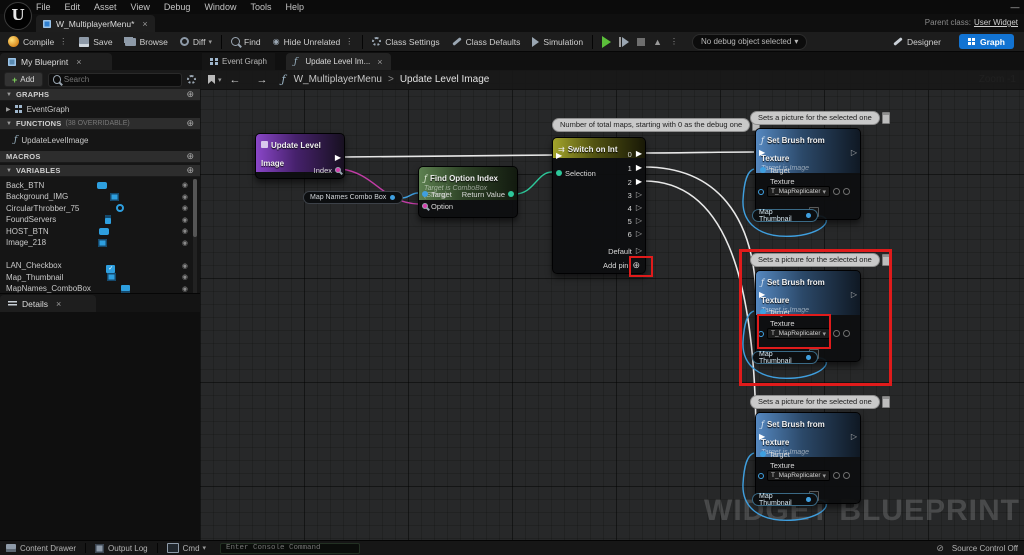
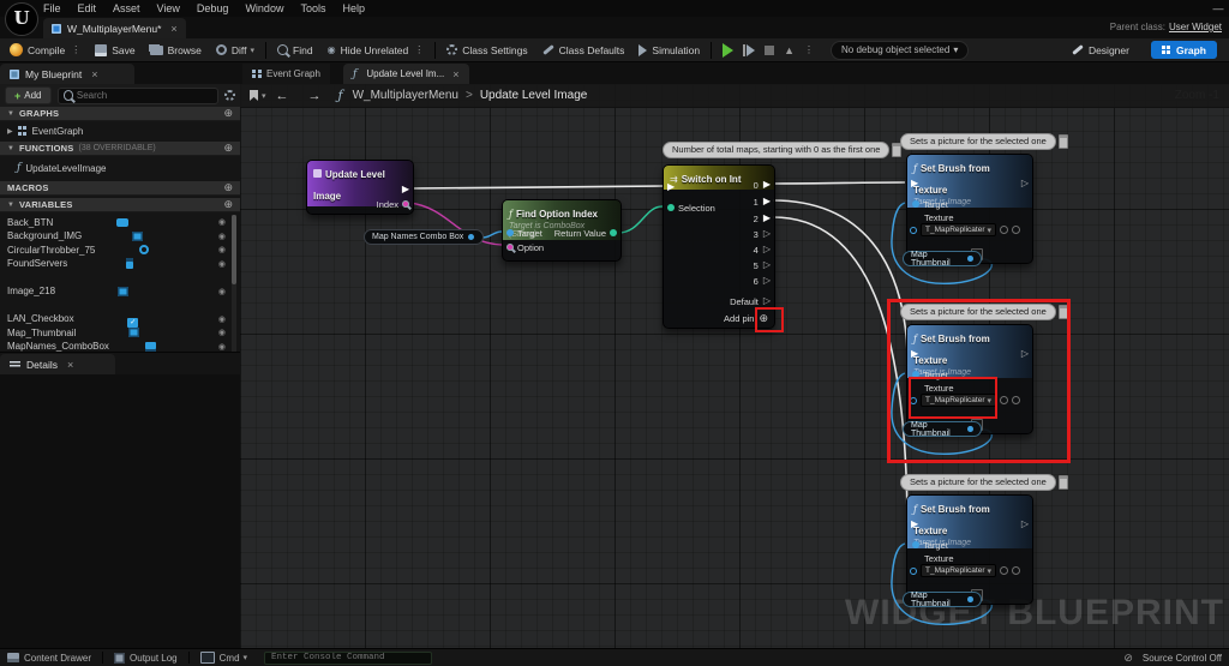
  File
  Edit
  Asset
  View
  Debug
  Window
  Tools
  Help
  —
  U
  W_MultiplayerMenu*
  ×
  Parent class: User Widget
  Compile
  ⋮
  Save
  Browse
  Diff
  Find
  ◉
  Hide Unrelated
  ⋮
  Class Settings
  Class Defaults
  Simulation
  ▲
  ⋮
  No debug object selected
  ▾
  Designer
  Graph
  My Blueprint
  ×
  +
  Add
  Search
  GRAPHS
  ⊕
  EventGraph
  FUNCTIONS
  ⊕
  ƒ
  UpdateLevelImage
  MACROS
  ⊕
  VARIABLES
  ⊕
  Back_BTN
  Background_IMG
  CircularThrobber_75
  FoundServers
- HOST_BTN
  Image_218
  LAN_Checkbox
  Map_Thumbnail
  MapNames_ComboBox
  Details
  ×
  Event Graph
  ƒ
  Update Level Im...
  ×
  ←
  →
  ƒ
  W_MultiplayerMenu
  >
  Update Level Image
  WIGET BLUEPRINT
  Update Level Image
  ▶
  Index
  ƒ Find Option Index
  Target
  Return Value
  Option
- Number of total maps, starting with 0 as the debug one
+ Number of total maps, starting with 0 as the first one
  ⇉ Switch on Int
  ▶
  Selection
  0
  ▶
  1
  ▶
  2
  ▶
  3
  ▷
  4
  ▷
  5
  ▷
  6
  ▷
  Default
  ▷
  Add pin
  ⊕
  Sets a picture for the selected one
  ƒ Set Brush from Texture
  ▶
  ▷
  Target
  Texture
  Sets a picture for the selected one
  ƒ Set Brush from Texture
  ▶
  ▷
  Target
  Texture
  Sets a picture for the selected one
  ƒ Set Brush from Texture
  ▶
  ▷
  Target
  Texture
  Content Drawer
  Output Log
  Cmd
  Enter Console Command
  ⊘
  Source Control Off
